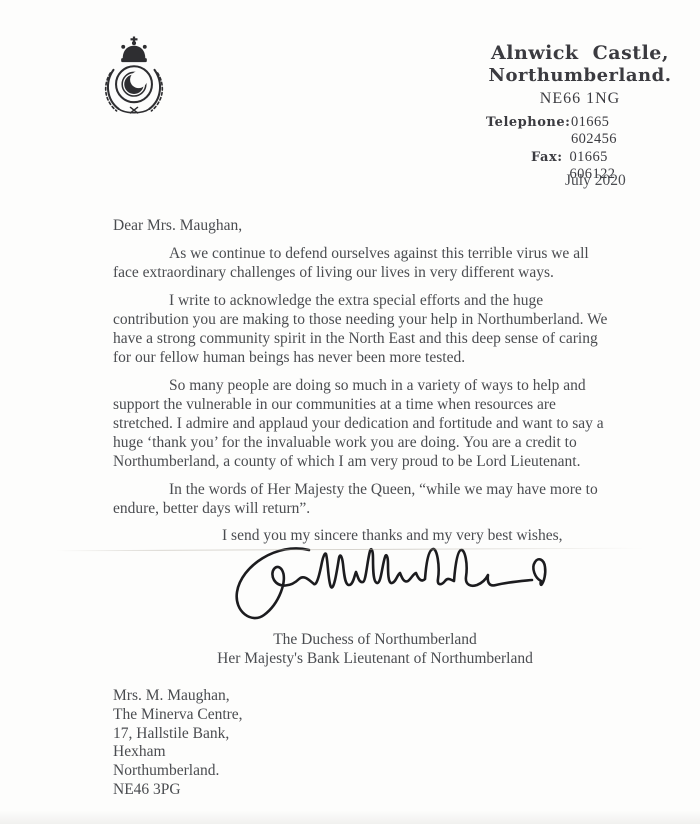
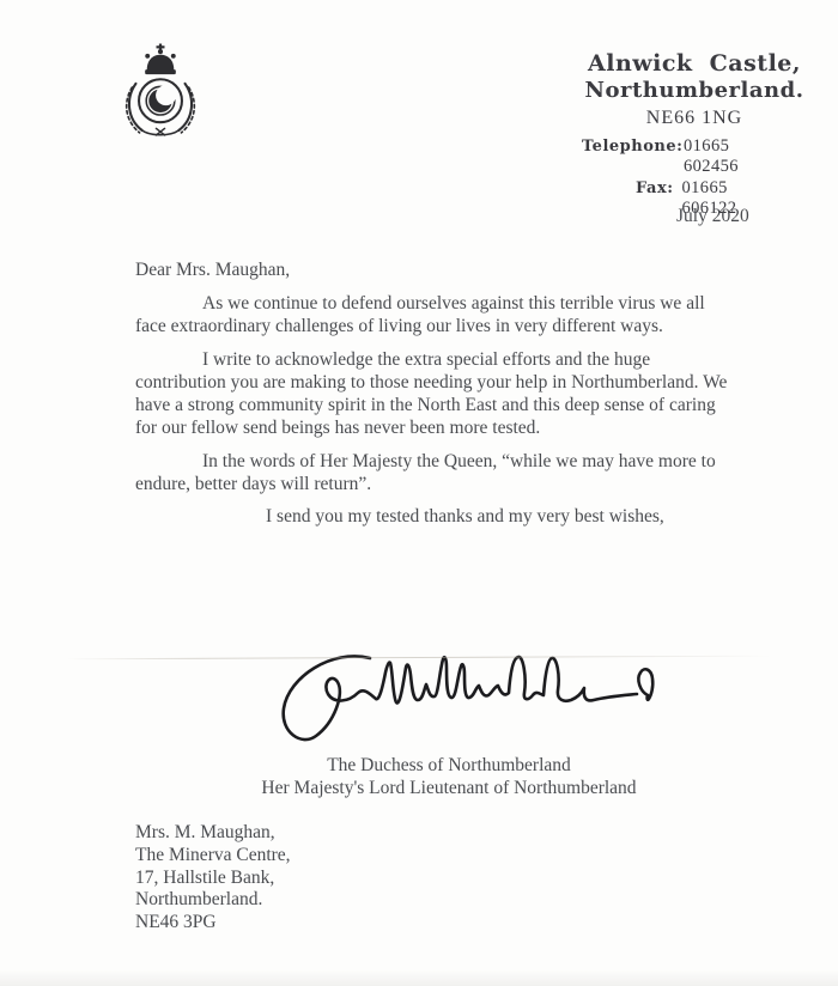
  Alnwick Castle,
  Northumberland.
  NE66 1NG
  Telephone
  01665 602456
  Fax:
  01665 606122
  July 2020
  Dear Mrs. Maughan,
  As we continue to defend ourselves against this terrible virus we all face extraordinary challenges of living our lives in very different ways.
- I write to acknowledge the extra special efforts and the huge contribution you are making to those needing your help in Northumberland. We have a strong community spirit in the North East and this deep sense of caring for our fellow human beings has never been more tested.
+ I write to acknowledge the extra special efforts and the huge contribution you are making to those needing your help in Northumberland. We have a strong community spirit in the North East and this deep sense of caring for our fellow send beings has never been more tested.
- So many people are doing so much in a variety of ways to help and support the vulnerable in our communities at a time when resources are stretched. I admire and applaud your dedication and fortitude and want to say a huge ‘thank you’ for the invaluable work you are doing. You are a credit to Northumberland, a county of which I am very proud to be Lord Lieutenant.
  In the words of Her Majesty the Queen, “while we may have more to endure, better days will return”.
- I send you my sincere thanks and my very best wishes,
+ I send you my tested thanks and my very best wishes,
  The Duchess of Northumberland
- Her Majesty's Bank Lieutenant of Northumberland
+ Her Majesty's Lord Lieutenant of Northumberland
  Mrs. M. Maughan,
  The Minerva Centre,
  17, Hallstile Bank,
- Hexham
  Northumberland.
  NE46 3PG
